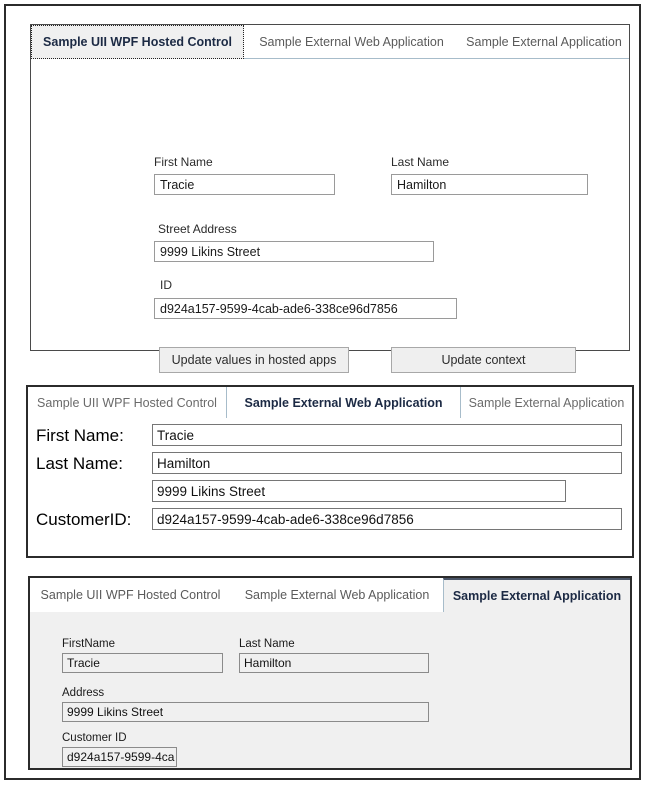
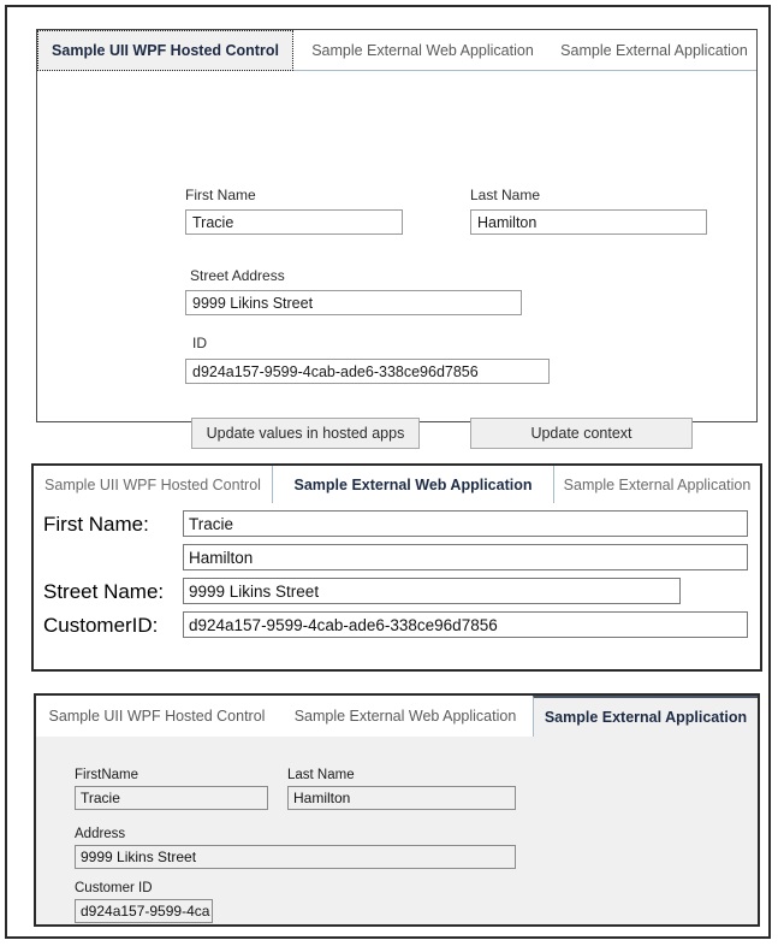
  Sample UII WPF Hosted Control
  Sample External Web Application
  Sample External Application
  First Name
  Tracie
  Last Name
  Hamilton
  Street Address
  9999 Likins Street
  ID
  d924a157-9599-4cab-ade6-338ce96d7856
  Update values in hosted apps
  Update context
  Sample UII WPF Hosted Control
  Sample External Web Application
  Sample External Application
  First Name:
  Tracie
- Last Name:
  Hamilton
+ Street Name:
  9999 Likins Street
  CustomerID:
  d924a157-9599-4cab-ade6-338ce96d7856
  Sample UII WPF Hosted Control
  Sample External Web Application
  Sample External Application
  FirstName
  Tracie
  Last Name
  Hamilton
  Address
  9999 Likins Street
  Customer ID
  d924a157-9599-4ca
